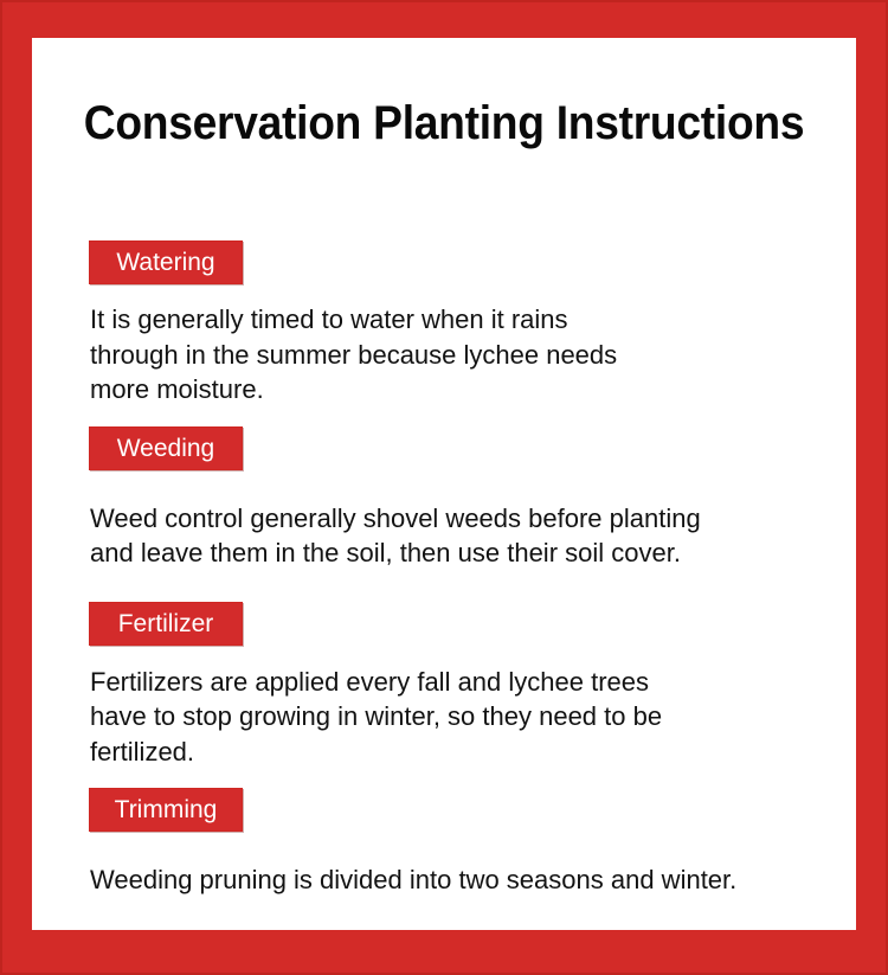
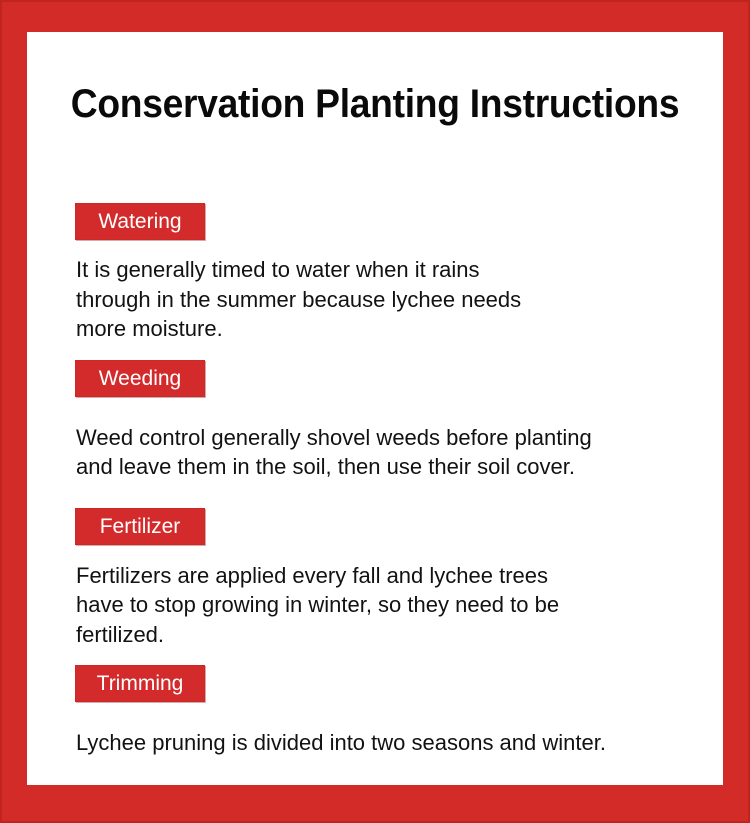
  Conservation Planting Instructions
  Watering
  It is generally timed to water when it rains
  through in the summer because lychee needs
  more moisture.
  Weeding
  Weed control generally shovel weeds before planting
  and leave them in the soil, then use their soil cover.
  Fertilizer
  Fertilizers are applied every fall and lychee trees
  have to stop growing in winter, so they need to be
  fertilized.
  Trimming
- Weeding pruning is divided into two seasons and winter.
+ Lychee pruning is divided into two seasons and winter.
